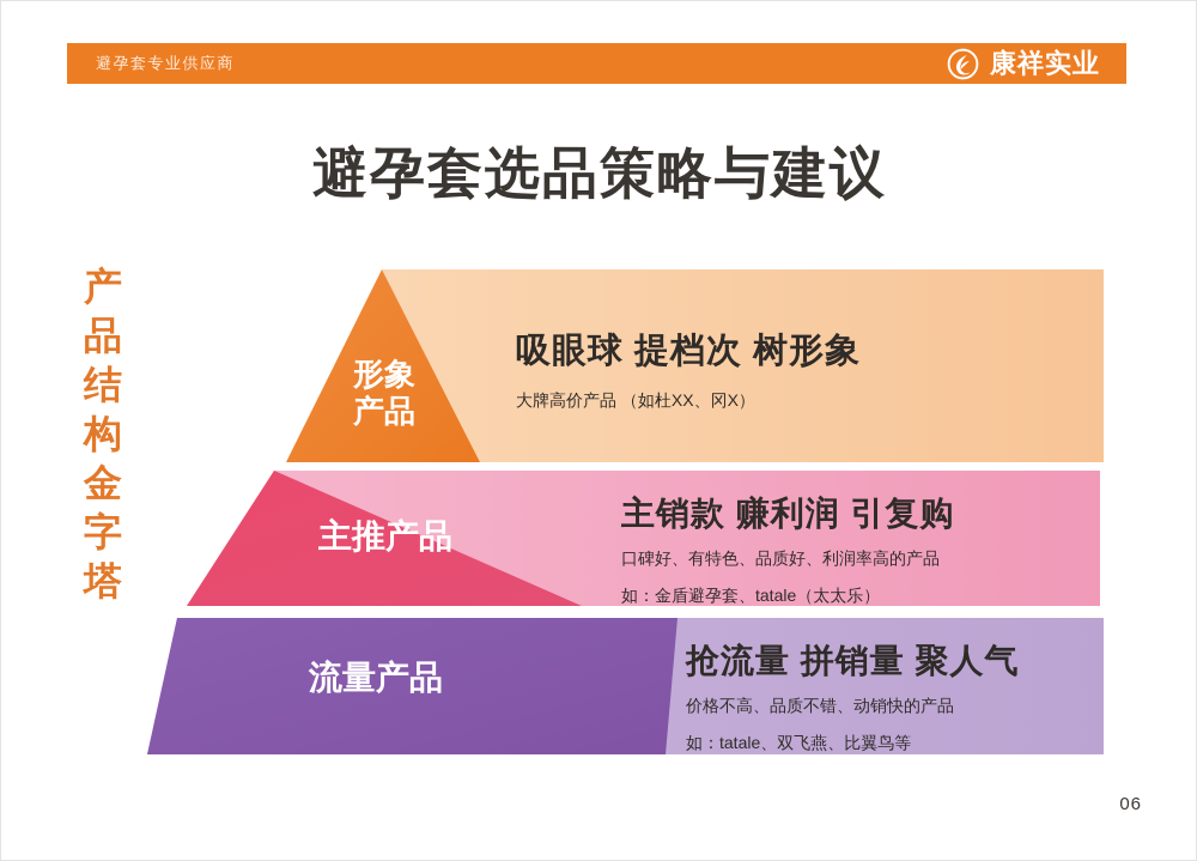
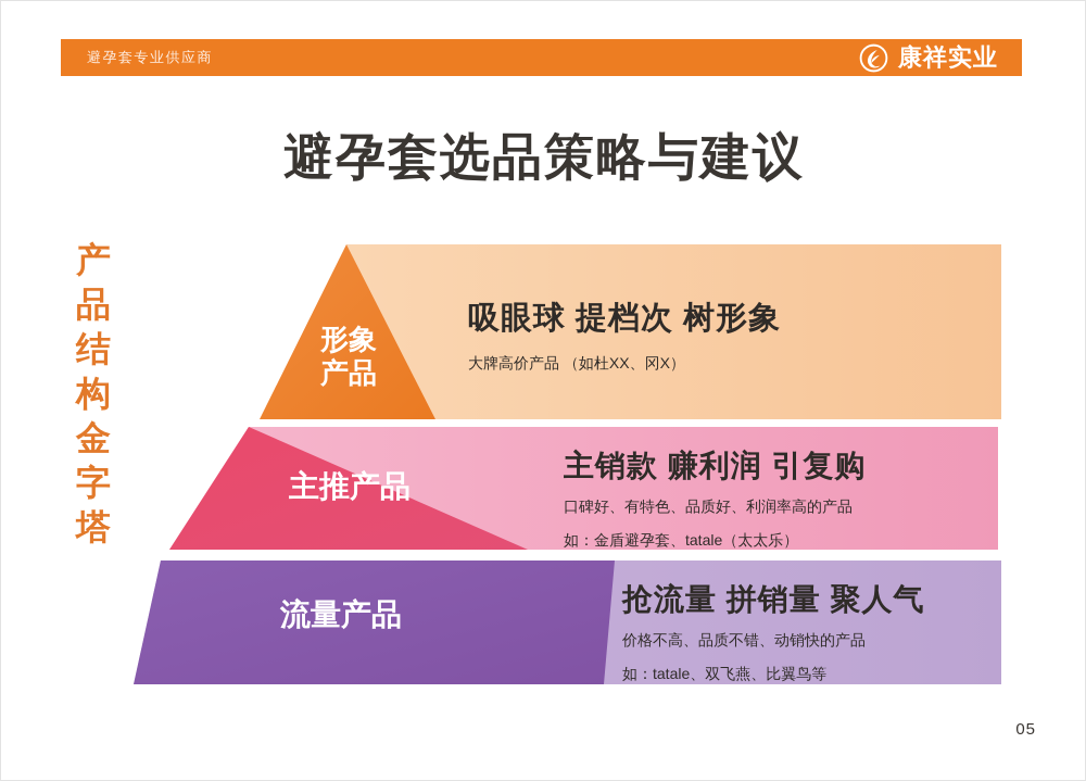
  避孕套专业供应商
  康祥实业
  避孕套选品策略与建议
  产
  品
  结
  构
  金
  字
  塔
  形象
  产品
  主推产品
  流量产品
  吸眼球 提档次 树形象
  大牌高价产品 （如杜XX、冈X）
  主销款 赚利润 引复购
  口碑好、有特色、品质好、利润率高的产品
  如：金盾避孕套、tatale（太太乐）
  抢流量 拼销量 聚人气
  价格不高、品质不错、动销快的产品
  如：tatale、双飞燕、比翼鸟等
- 06
+ 05
